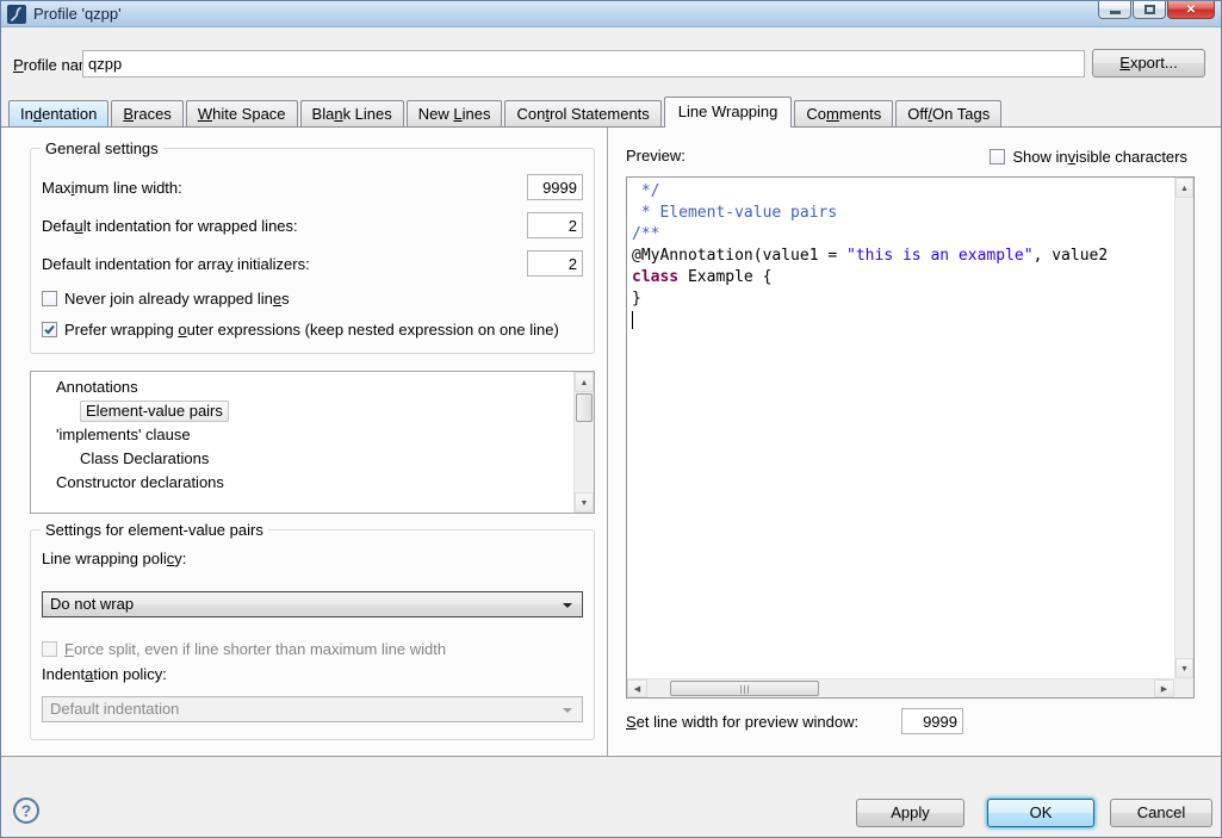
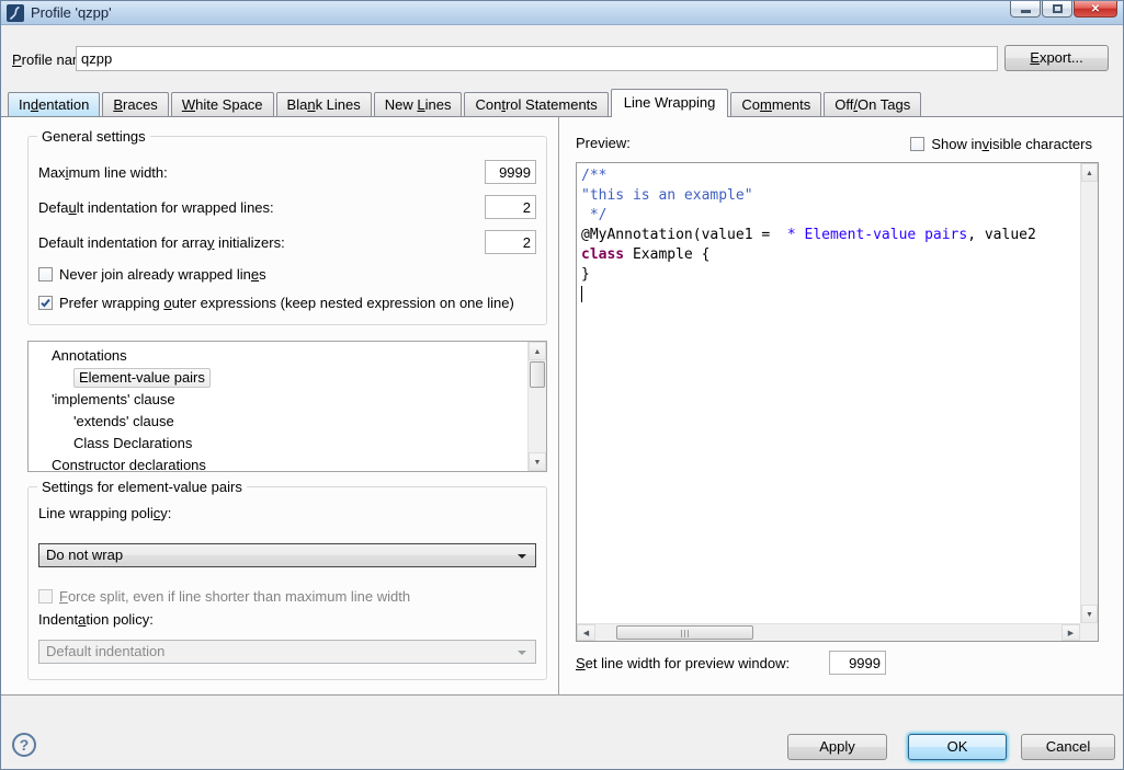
  Profile 'qzpp'
  ✕
  Profile na
  qzpp
  Export...
  Indentation
  Braces
  White Space
  Blank Lines
  New Lines
  Control Statements
  Line Wrapping
  Comments
  Off/On Tags
  General settings
  Maximum line width:
  9999
  Default indentation for wrapped lines:
  2
  Default indentation for array initializers:
  2
  Never join already wrapped lines
  Prefer wrapping outer expressions (keep nested expression on one line)
  Annotations
  Element-value pairs
  'implements' clause
+ 'extends' clause
  Class Declarations
  Constructor declarations
  Settings for element-value pairs
  Line wrapping policy:
  Do not wrap
  Force split, even if line shorter than maximum line width
  Indentation policy:
  Default indentation
  Preview:
  Show invisible characters
- */
+ /**
- * Element-value pairs
+ "this is an example"
- /**
+ */
- @MyAnnotation(value1 = "this is an example", value2
+ @MyAnnotation(value1 = * Element-value pairs, value2
  class Example {
  }
  Set line width for preview window:
  9999
  ?
  Apply
  OK
  Cancel
